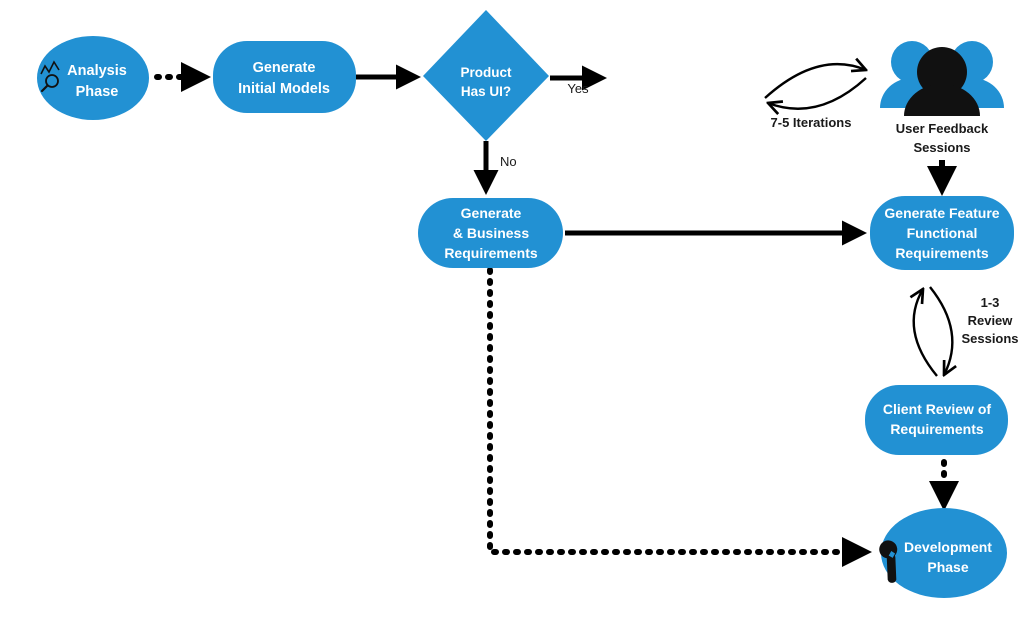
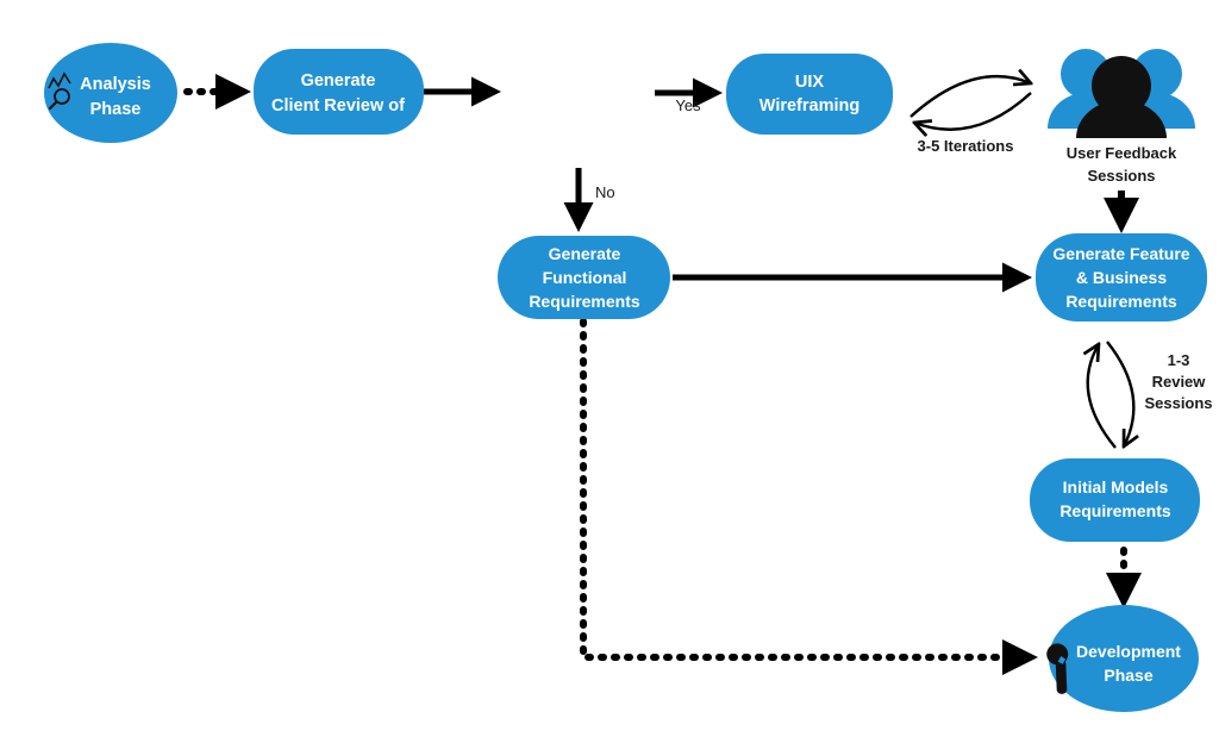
  Analysis
  Phase
  Generate
- Initial Models
+ Client Review of
- Product
- Has UI?
  Yes
  No
+ UIX
+ Wireframing
- 7-5 Iterations
+ 3-5 Iterations
  User Feedback
  Sessions
  Generate
- & Business
+ Functional
  Requirements
  Generate Feature
- Functional
+ & Business
  Requirements
  1-3
  Review
  Sessions
- Client Review of
+ Initial Models
  Requirements
  Development
  Phase
